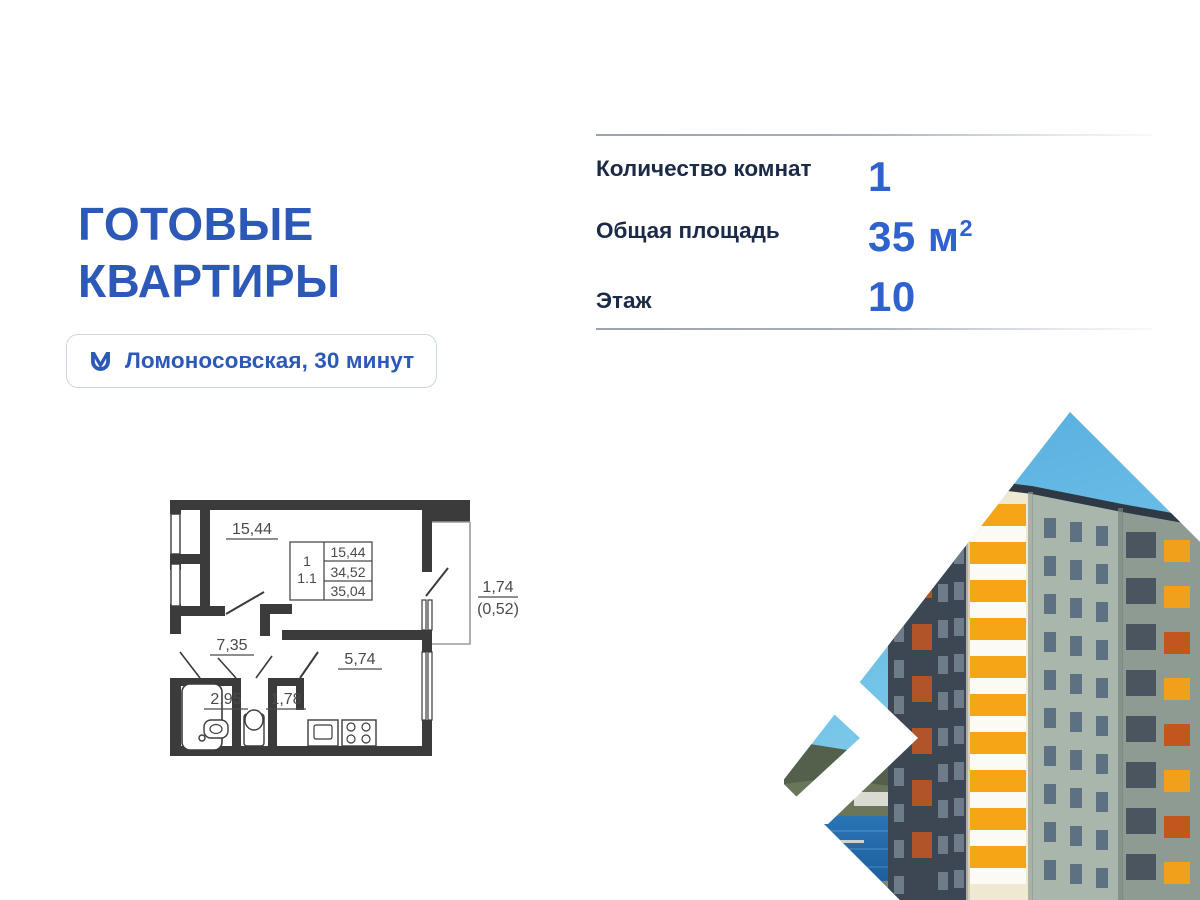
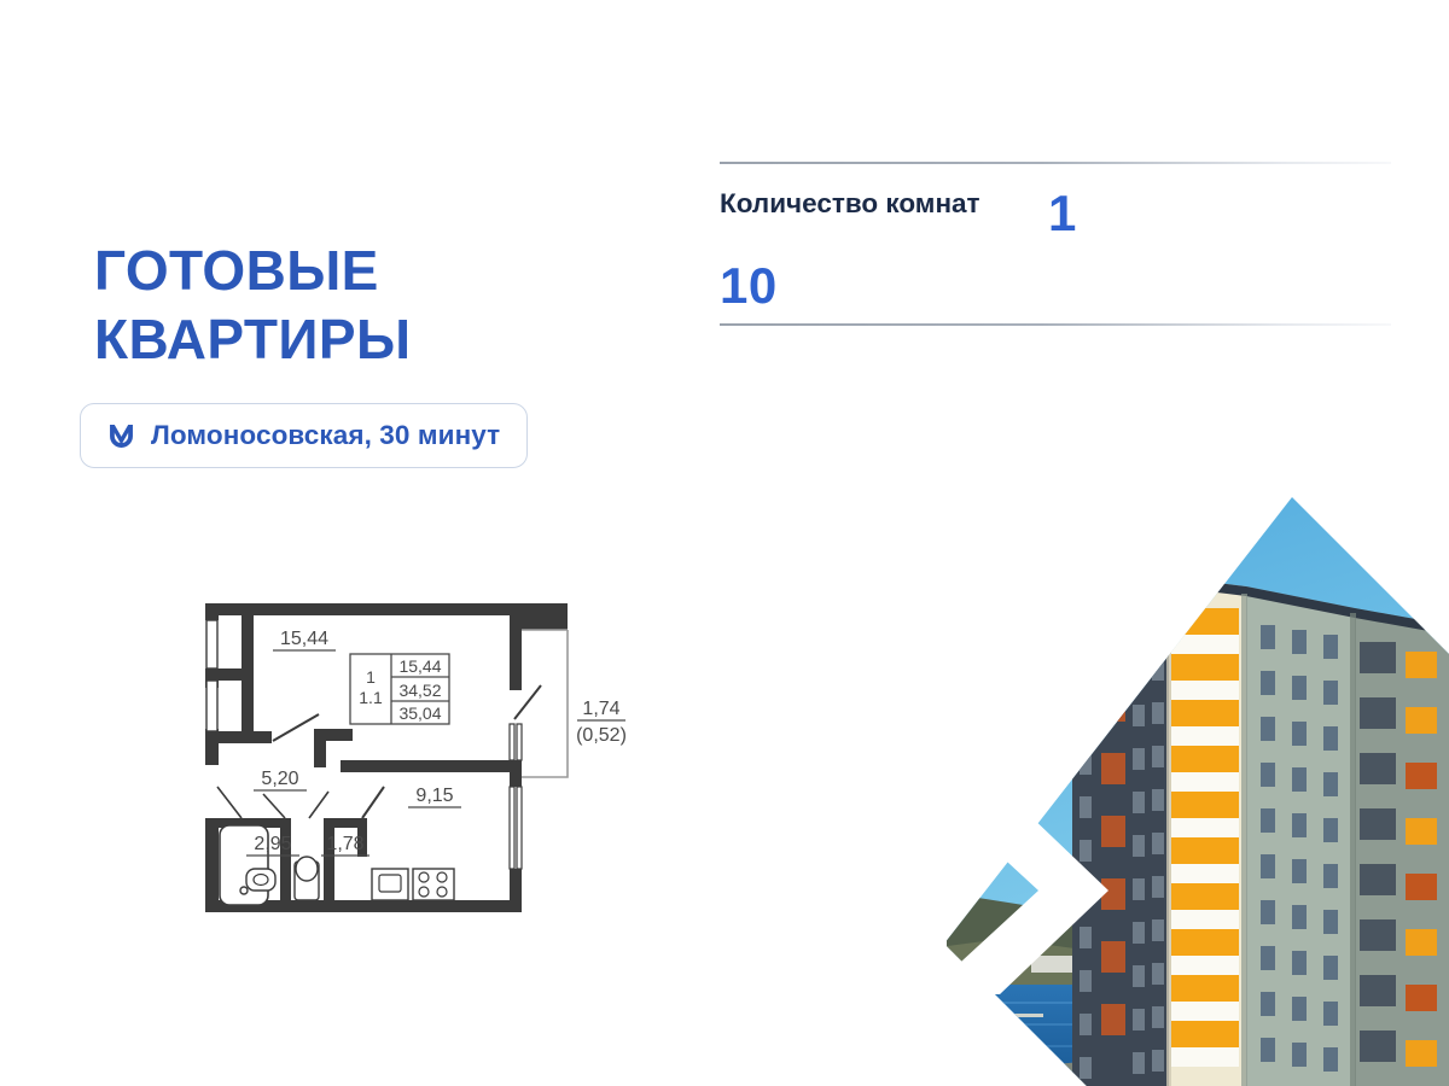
  ГОТОВЫЕ
  КВАРТИРЫ
  Ломоносовская, 30 минут
  15,44
- 7,35
+ 5,20
- 5,74
+ 9,15
  2,95
  1,78
  1,74
  (0,52)
  1
  1.1
  15,44
  34,52
  35,04
  Количество комнат
  1
- Общая площадь
- 35 м2
- Этаж
  10
